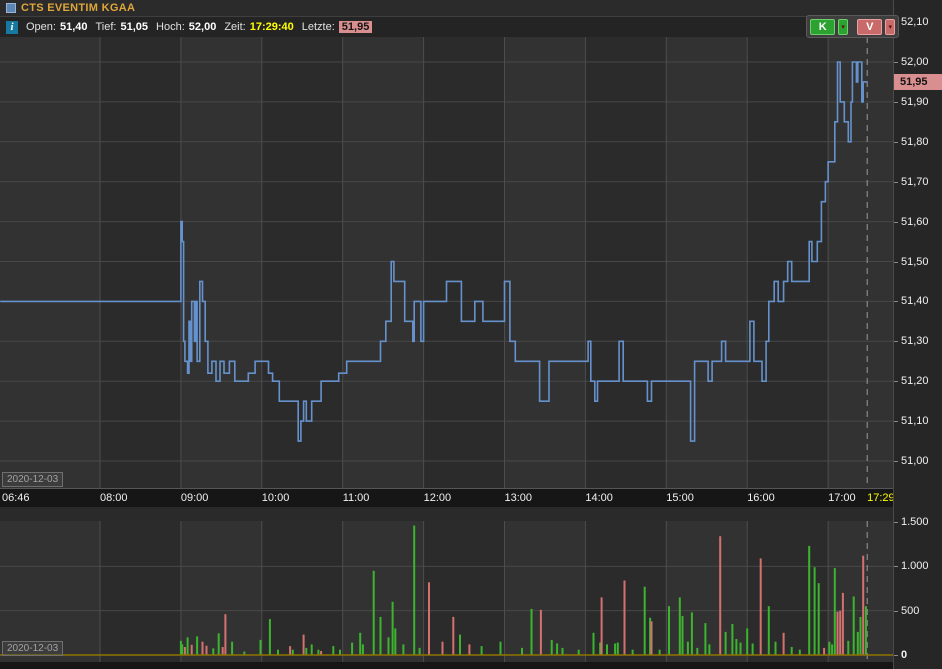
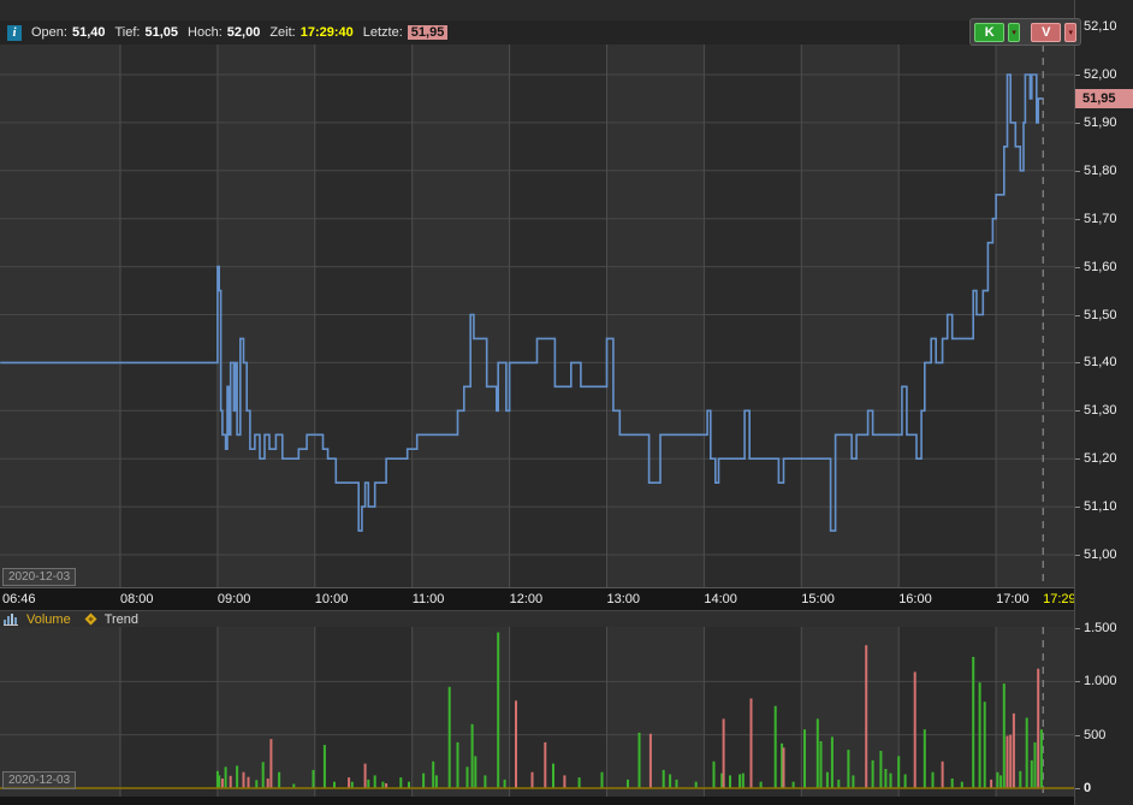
- CTS EVENTIM KGAA
  i
  Open:
  51,40
  Tief:
  51,05
  Hoch:
  52,00
  Zeit:
  17:29:40
  Letzte:
  51,95
  K
  V
  2020-12-03
  06:46
  08:00
  09:00
  10:00
  11:00
  12:00
  13:00
  14:00
  15:00
  16:00
  17:00
+ Volume
+ Trend
  2020-12-03
  52,10
  52,00
  51,90
  51,80
  51,70
  51,60
  51,50
  51,40
  51,30
  51,20
  51,10
  51,00
  1.500
  1.000
  500
  0
  51,95
